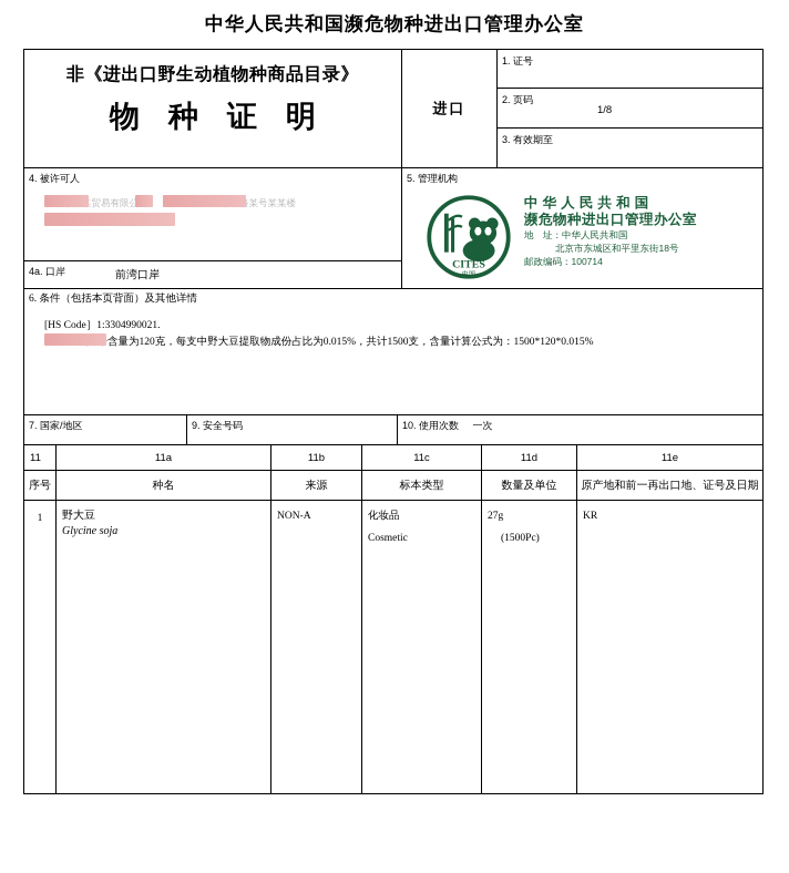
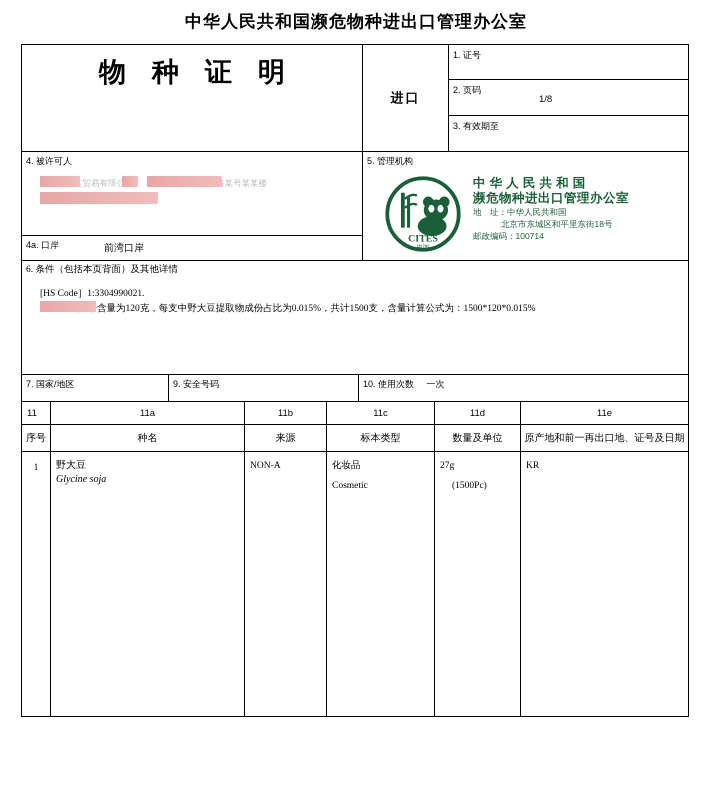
  中华人民共和国濒危物种进出口管理办公室
- 非《进出口野生动植物种商品目录》
  物种证明
  进口
  1. 证号
  2. 页码
  1/8
  3. 有效期至
  4. 被许可人
  4a. 口岸
  前湾口岸
  5. 管理机构
  CITES
  中 华 人 民 共 和 国
  濒危物种进出口管理办公室
  地 址：中华人民共和国
  北京市东城区和平里东街18号
  邮政编码：100714
  6. 条件（包括本页背面）及其他详情
  [HS Code］1:3304990021.
  含量为120克，每支中野大豆提取物成份占比为0.015%，共计1500支，含量计算公式为：1500*120*0.015%
  7. 国家/地区
  9. 安全号码
  10. 使用次数 一次
  11
  11a
  11b
  11c
  11d
  11e
  序号
  种名
  来源
  标本类型
  数量及单位
  原产地和前一再出口地、证号及日期
  1
  野大豆
  Glycine soja
  NON-A
  化妆品
  Cosmetic
  27g
  (1500Pc)
  KR
